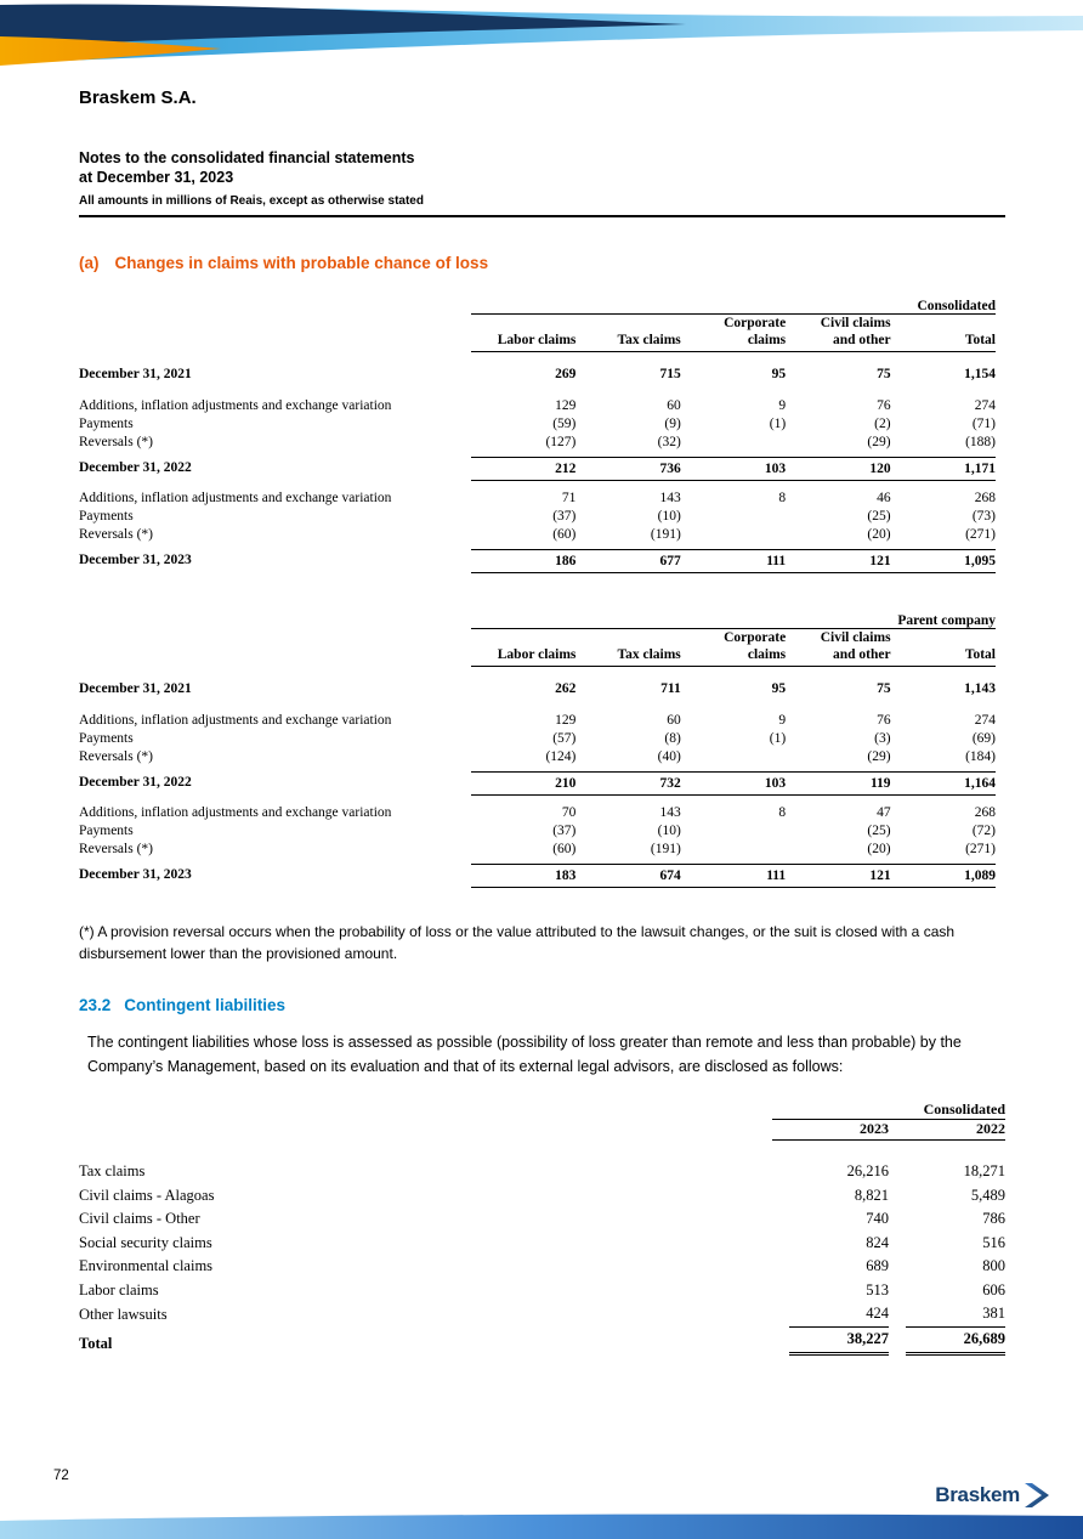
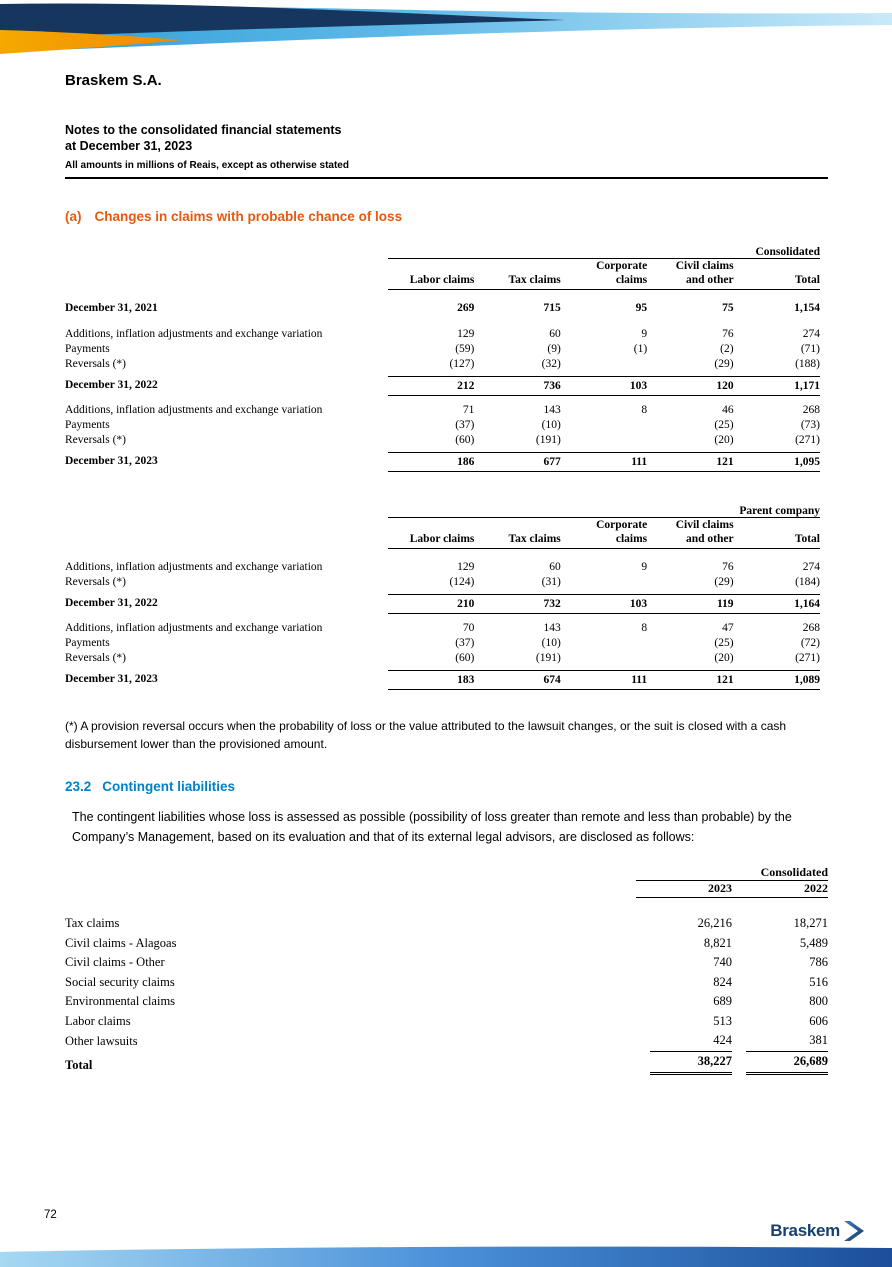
  Braskem S.A.
  Notes to the consolidated financial statements
  at December 31, 2023
  All amounts in millions of Reais, except as otherwise stated
  (a)
  Changes in claims with probable chance of loss
  	Consolidated
  	Labor claims	Tax claims	Corporate claims	Civil claims and other	Total
  December 31, 2021	269	715	95	75	1,154
  Additions, inflation adjustments and exchange variation	129	60	9	76	274
  Payments	(59)	(9)	(1)	(2)	(71)
  Reversals (*)	(127)	(32)		(29)	(188)
  December 31, 2022	212	736	103	120	1,171
  Additions, inflation adjustments and exchange variation	71	143	8	46	268
  Payments	(37)	(10)		(25)	(73)
  Reversals (*)	(60)	(191)		(20)	(271)
  December 31, 2023	186	677	111	121	1,095
  	Parent company
  	Labor claims	Tax claims	Corporate claims	Civil claims and other	Total
- December 31, 2021	262	711	95	75	1,143
  Additions, inflation adjustments and exchange variation	129	60	9	76	274
- Payments	(57)	(8)	(1)	(3)	(69)
- Reversals (*)	(124)	(40)		(29)	(184)
+ Reversals (*)	(124)	(31)		(29)	(184)
  December 31, 2022	210	732	103	119	1,164
  Additions, inflation adjustments and exchange variation	70	143	8	47	268
  Payments	(37)	(10)		(25)	(72)
  Reversals (*)	(60)	(191)		(20)	(271)
  December 31, 2023	183	674	111	121	1,089
  (*) A provision reversal occurs when the probability of loss or the value attributed to the lawsuit changes, or the suit is closed with a cash disbursement lower than the provisioned amount.
  23.2
  Contingent liabilities
  The contingent liabilities whose loss is assessed as possible (possibility of loss greater than remote and less than probable) by the Company’s Management, based on its evaluation and that of its external legal advisors, are disclosed as follows:
  	Consolidated
  	2023	2022
  Tax claims	26,216	18,271
  Civil claims - Alagoas	8,821	5,489
  Civil claims - Other	740	786
  Social security claims	824	516
  Environmental claims	689	800
  Labor claims	513	606
  Other lawsuits	424	381
  Total	38,227	26,689
  72
  Braskem
